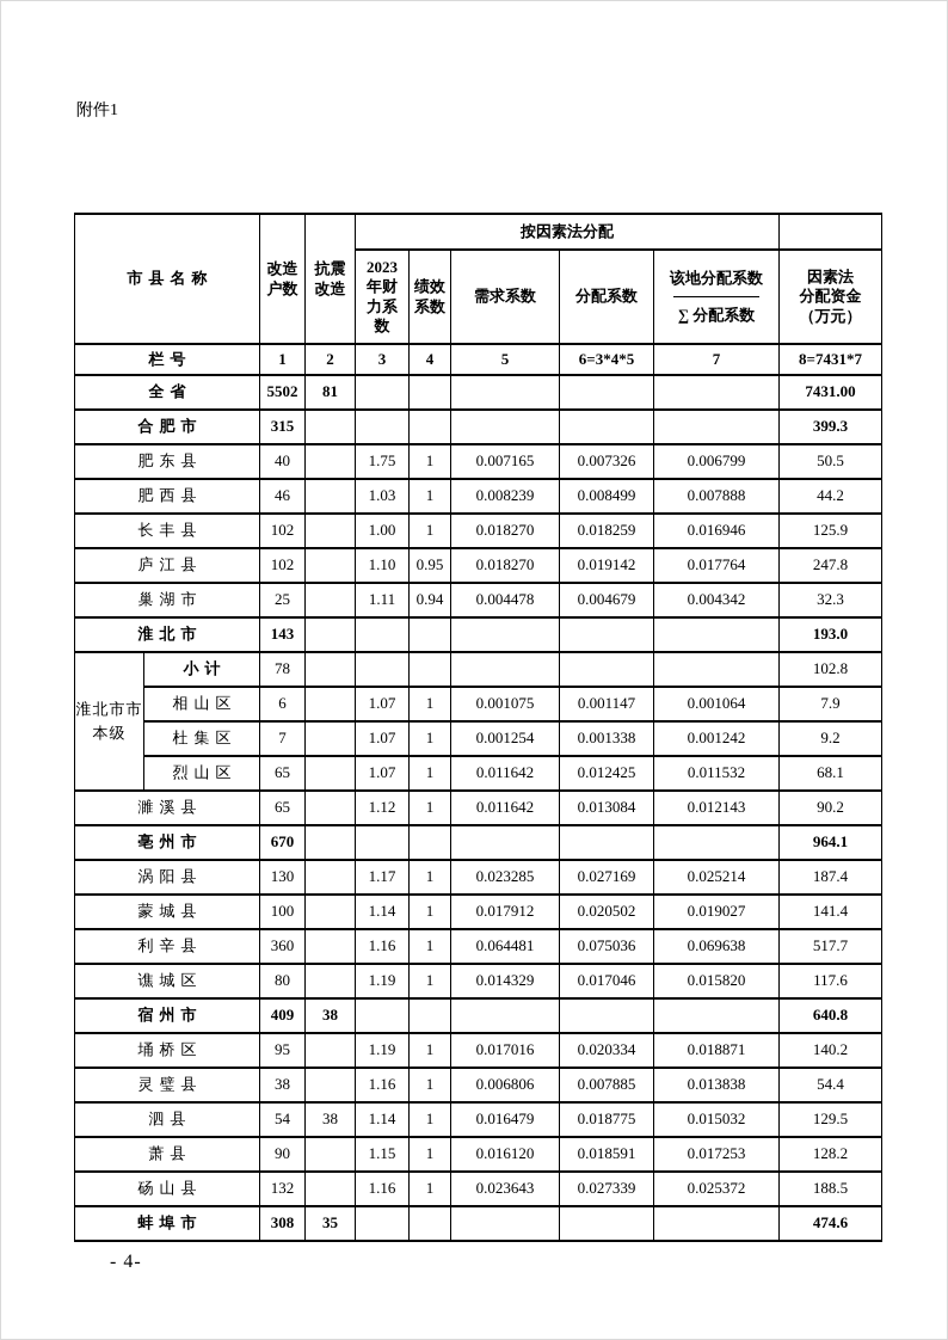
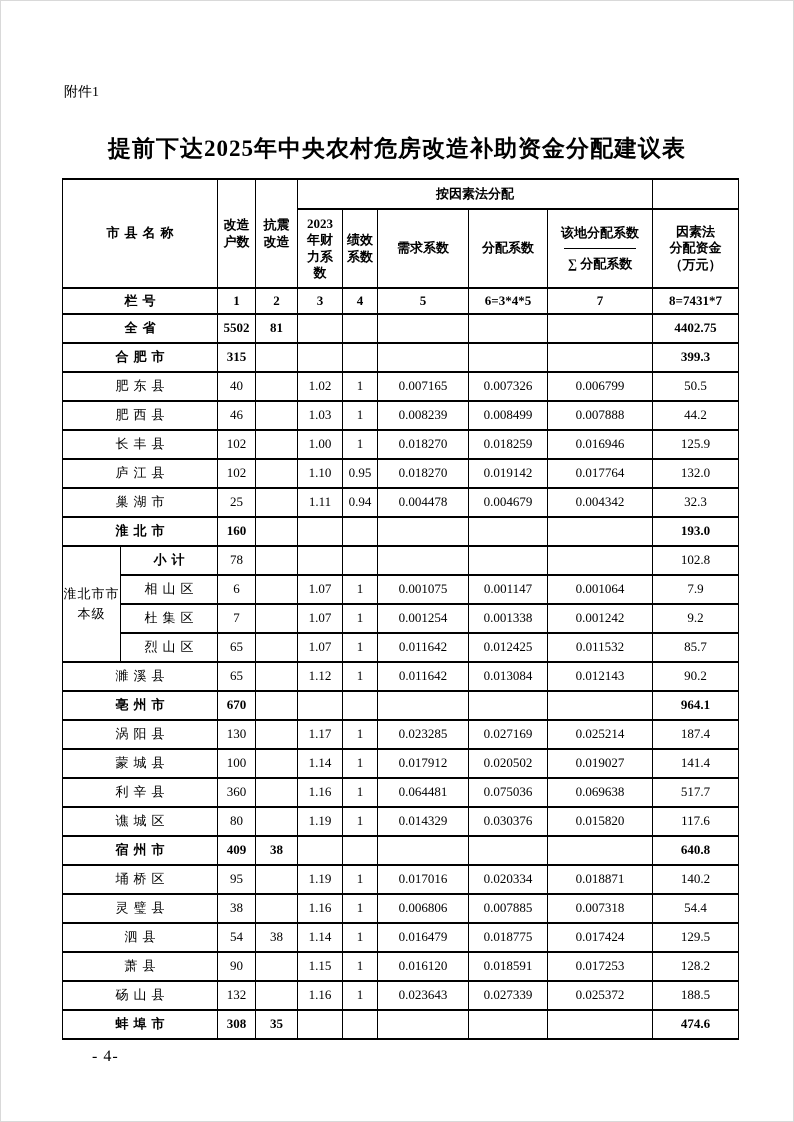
  附件1
+ 提前下达2025年中央农村危房改造补助资金分配建议表
  市县名称	改造 户数	抗震 改造	按因素法分配
  2023 年财 力系 数	绩效 系数	需求系数	分配系数	该地分配系数 ∑ 分配系数	因素法 分配资金 （万元）
  栏号	1	2	3	4	5	6=3*4*5	7	8=7431*7
- 全省	5502	81						7431.00
+ 全省	5502	81						4402.75
  合肥市	315							399.3
- 肥东县	40		1.75	1	0.007165	0.007326	0.006799	50.5
+ 肥东县	40		1.02	1	0.007165	0.007326	0.006799	50.5
  肥西县	46		1.03	1	0.008239	0.008499	0.007888	44.2
  长丰县	102		1.00	1	0.018270	0.018259	0.016946	125.9
- 庐江县	102		1.10	0.95	0.018270	0.019142	0.017764	247.8
+ 庐江县	102		1.10	0.95	0.018270	0.019142	0.017764	132.0
  巢湖市	25		1.11	0.94	0.004478	0.004679	0.004342	32.3
- 淮北市	143							193.0
+ 淮北市	160							193.0
  淮北市市 本级	小计	78							102.8
  相山区	6		1.07	1	0.001075	0.001147	0.001064	7.9
  杜集区	7		1.07	1	0.001254	0.001338	0.001242	9.2
- 烈山区	65		1.07	1	0.011642	0.012425	0.011532	68.1
+ 烈山区	65		1.07	1	0.011642	0.012425	0.011532	85.7
  濉溪县	65		1.12	1	0.011642	0.013084	0.012143	90.2
  亳州市	670							964.1
  涡阳县	130		1.17	1	0.023285	0.027169	0.025214	187.4
  蒙城县	100		1.14	1	0.017912	0.020502	0.019027	141.4
  利辛县	360		1.16	1	0.064481	0.075036	0.069638	517.7
- 谯城区	80		1.19	1	0.014329	0.017046	0.015820	117.6
+ 谯城区	80		1.19	1	0.014329	0.030376	0.015820	117.6
  宿州市	409	38						640.8
  埇桥区	95		1.19	1	0.017016	0.020334	0.018871	140.2
- 灵璧县	38		1.16	1	0.006806	0.007885	0.013838	54.4
+ 灵璧县	38		1.16	1	0.006806	0.007885	0.007318	54.4
- 泗县	54	38	1.14	1	0.016479	0.018775	0.015032	129.5
+ 泗县	54	38	1.14	1	0.016479	0.018775	0.017424	129.5
  萧县	90		1.15	1	0.016120	0.018591	0.017253	128.2
  砀山县	132		1.16	1	0.023643	0.027339	0.025372	188.5
  蚌埠市	308	35						474.6
  - 4-
